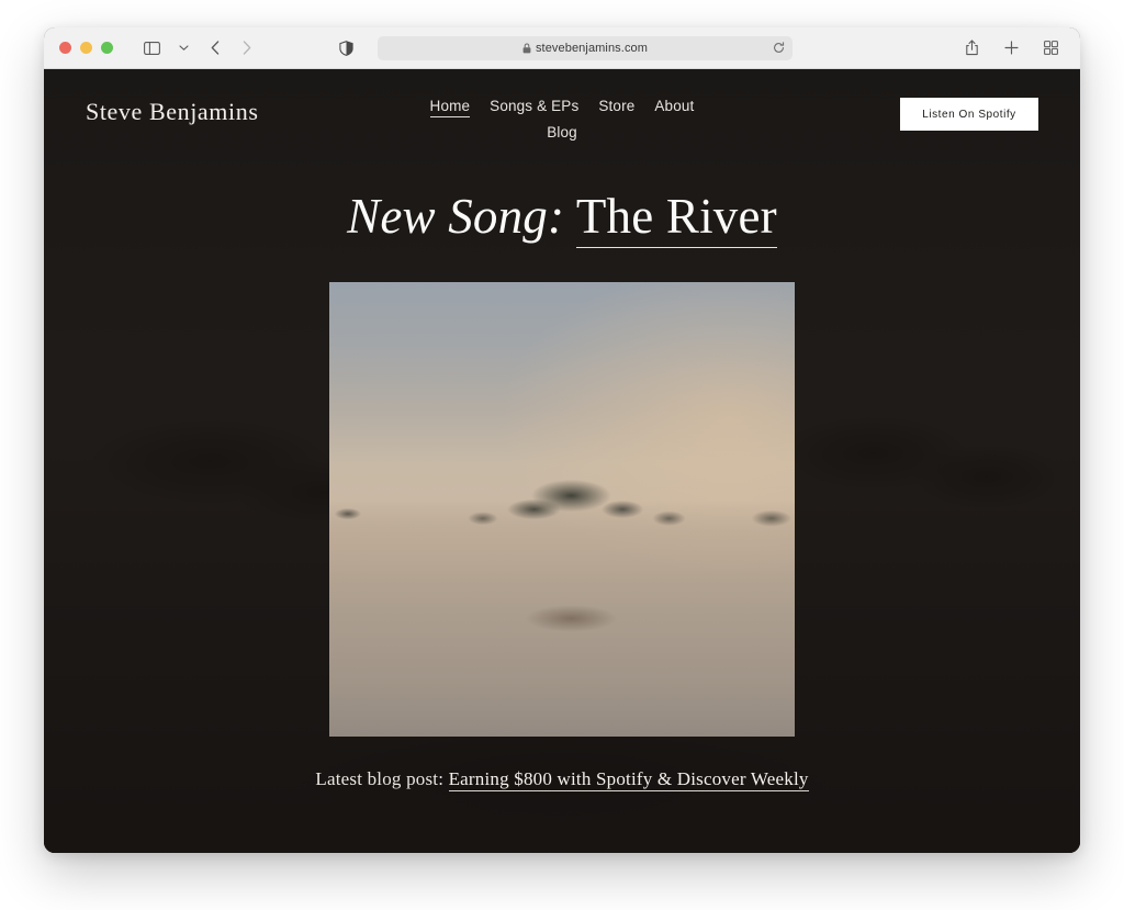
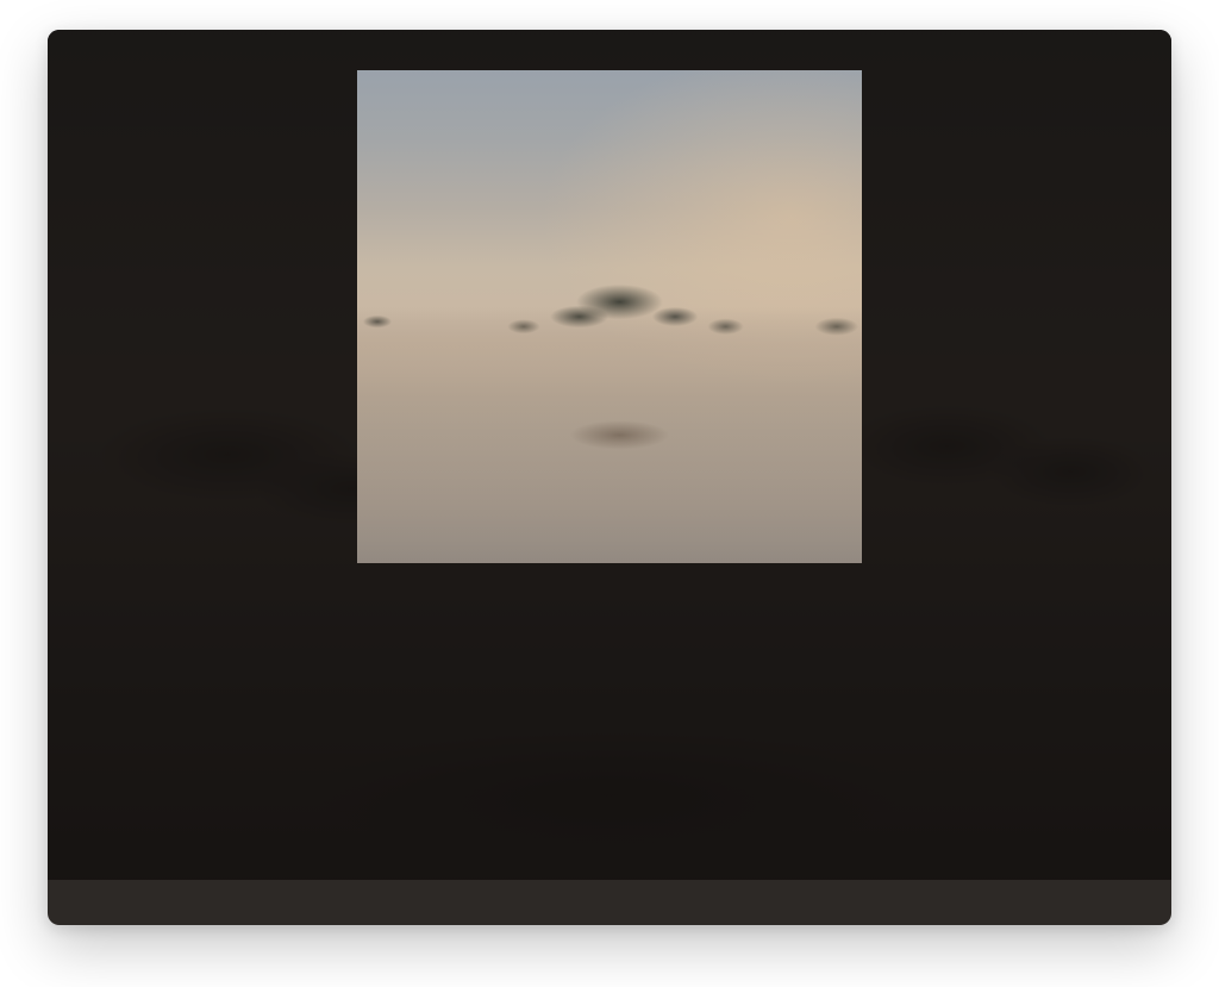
- stevebenjamins.com
- Steve Benjamins
- Home
- Songs & EPs
- Store
- About
- Blog
- Listen On Spotify
- New Song: The River
- Latest blog post: Earning $800 with Spotify & Discover Weekly
